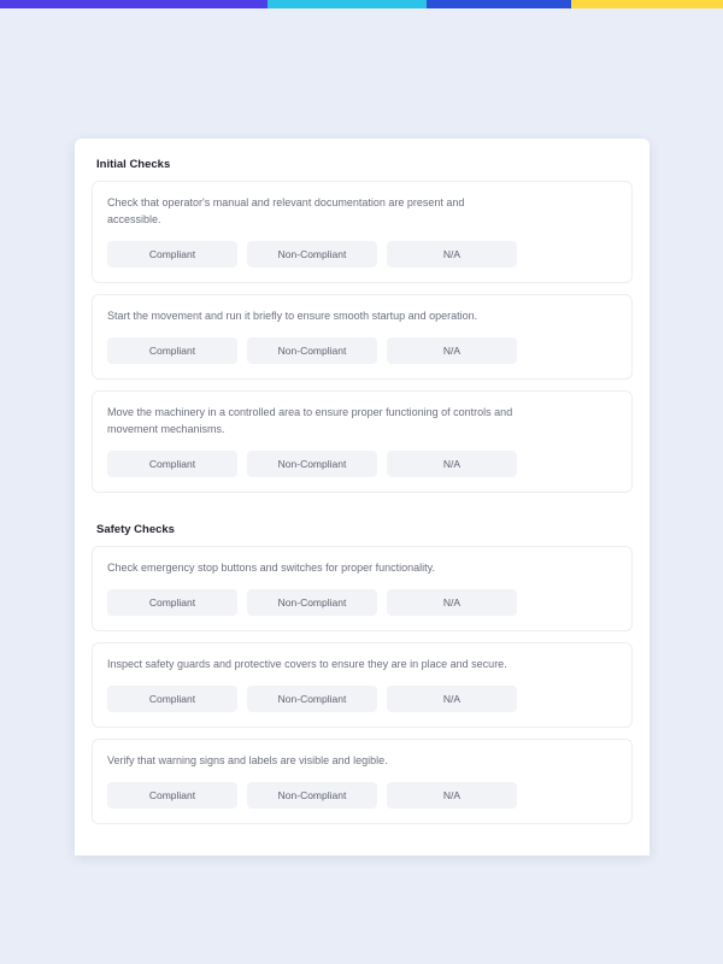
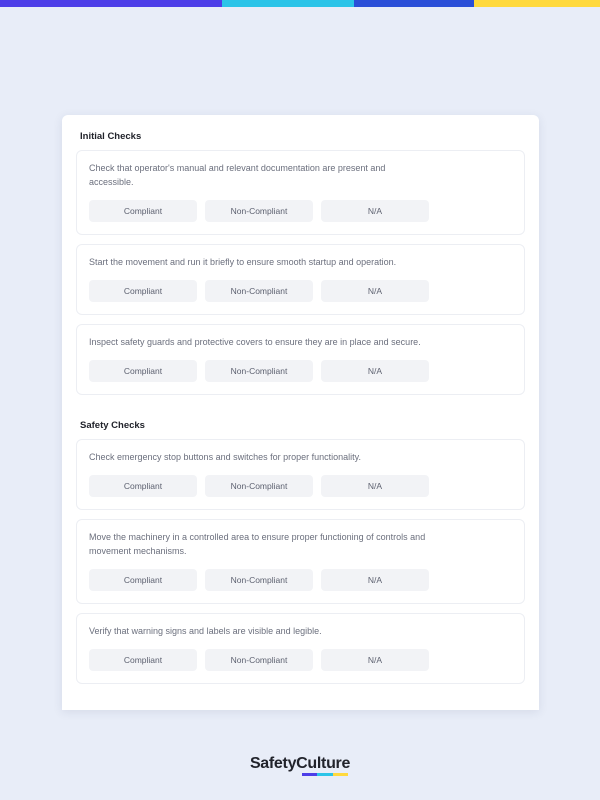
  Initial Checks
  Check that operator's manual and relevant documentation are present and accessible.
  Compliant
  Non-Compliant
  N/A
  Start the movement and run it briefly to ensure smooth startup and operation.
  Compliant
  Non-Compliant
  N/A
- Move the machinery in a controlled area to ensure proper functioning of controls and movement mechanisms.
+ Inspect safety guards and protective covers to ensure they are in place and secure.
  Compliant
  Non-Compliant
  N/A
  Safety Checks
  Check emergency stop buttons and switches for proper functionality.
  Compliant
  Non-Compliant
  N/A
- Inspect safety guards and protective covers to ensure they are in place and secure.
+ Move the machinery in a controlled area to ensure proper functioning of controls and movement mechanisms.
  Compliant
  Non-Compliant
  N/A
  Verify that warning signs and labels are visible and legible.
  Compliant
  Non-Compliant
  N/A
+ SafetyCulture
